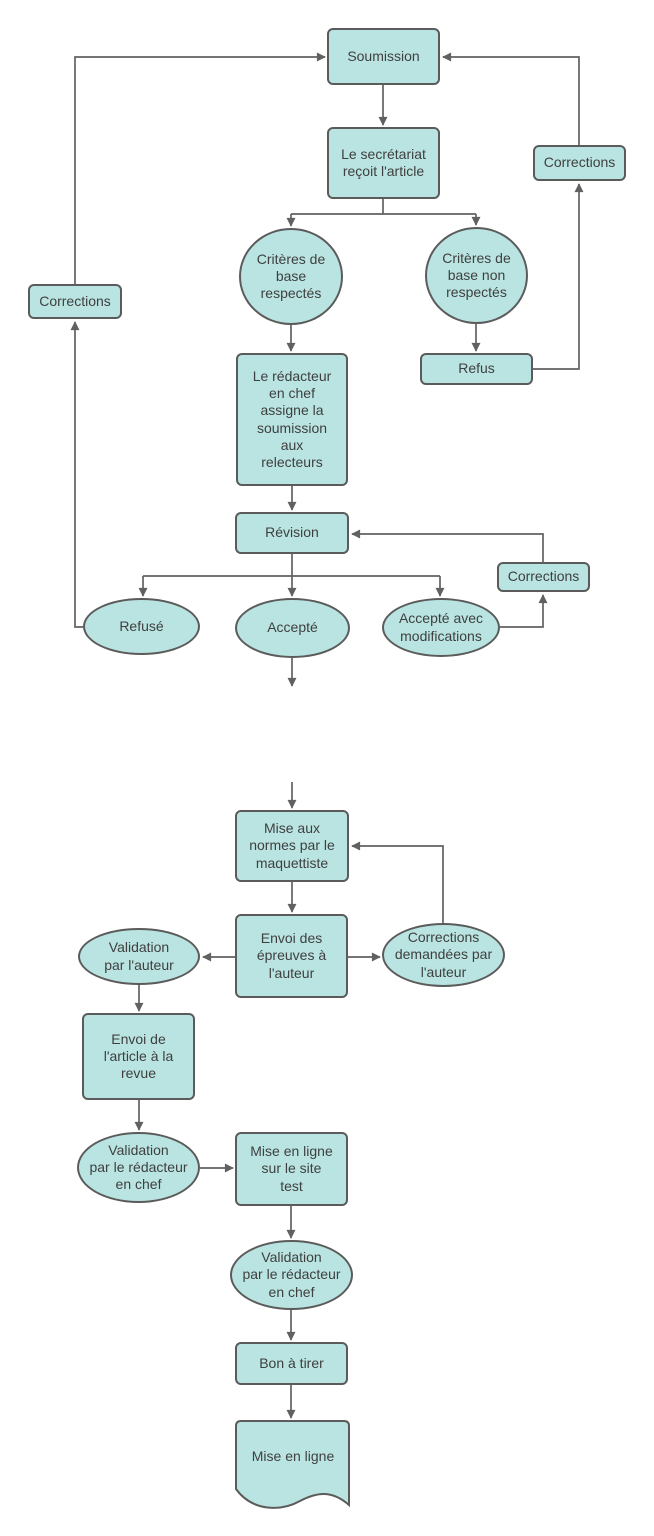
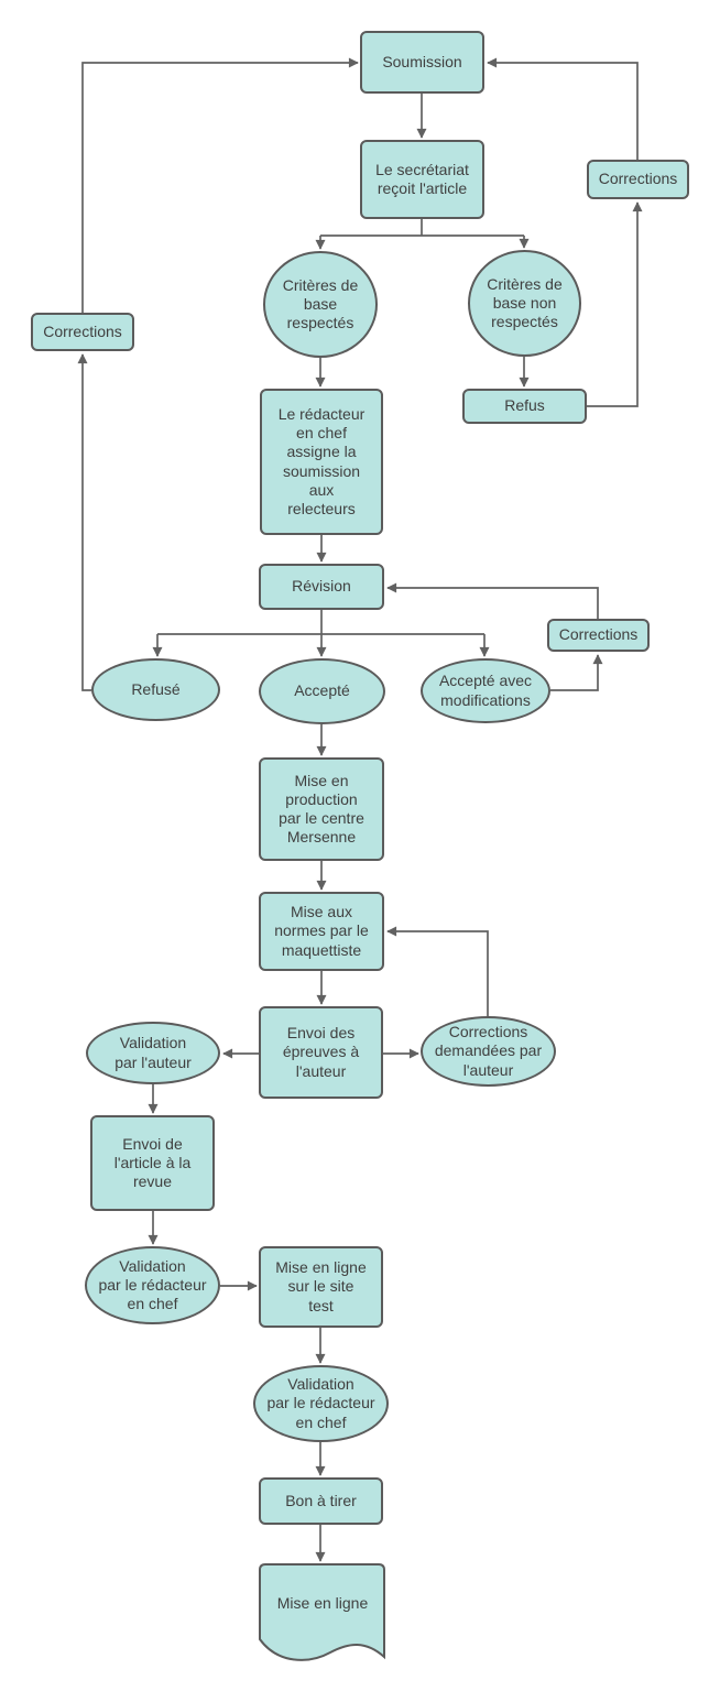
  Soumission
  Le secrétariat
  reçoit l'article
  Corrections
  Critères de
  base
  respectés
  Critères de
  base non
  respectés
  Refus
  Corrections
  Le rédacteur
  en chef
  assigne la
  soumission
  aux
  relecteurs
  Révision
  Refusé
  Accepté
  Accepté avec
  modifications
  Corrections
+ Mise en
+ production
+ par le centre
+ Mersenne
  Mise aux
  normes par le
  maquettiste
  Envoi des
  épreuves à
  l'auteur
  Validation
  par l'auteur
  Corrections
  demandées par
  l'auteur
  Envoi de
  l'article à la
  revue
  Validation
  par le rédacteur
  en chef
  Mise en ligne
  sur le site
  test
  Validation
  par le rédacteur
  en chef
  Bon à tirer
  Mise en ligne
